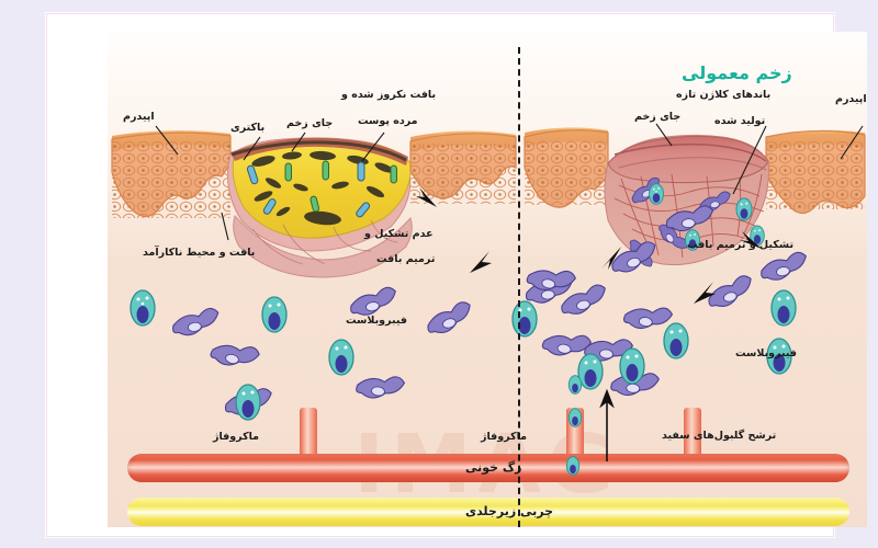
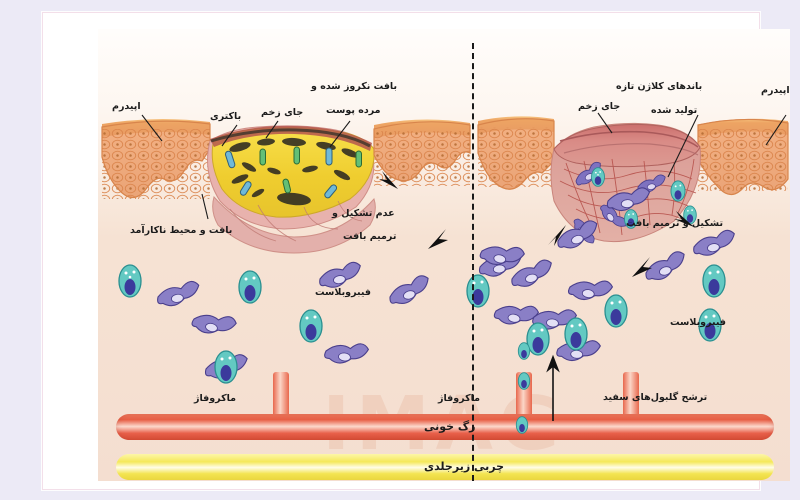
- زخم معمولی
  اپیدرم
  باکتری
  جای زخم
  بافت نکروز شده و
  مرده پوست
  بافت و محیط ناکارآمد
  عدم تشکیل و
  ترمیم بافت
  جای زخم
  باندهای کلاژن تازه
  تولید شده
  اپیدرم
  تشکیل و ترمیم بافت
  فیبروبلاست
  فیبروبلاست
  ماکروفاژ
  ماکروفاژ
  ترشح گلبول‌های سفید
  رگ خونی
  چربی زیرجلدی
